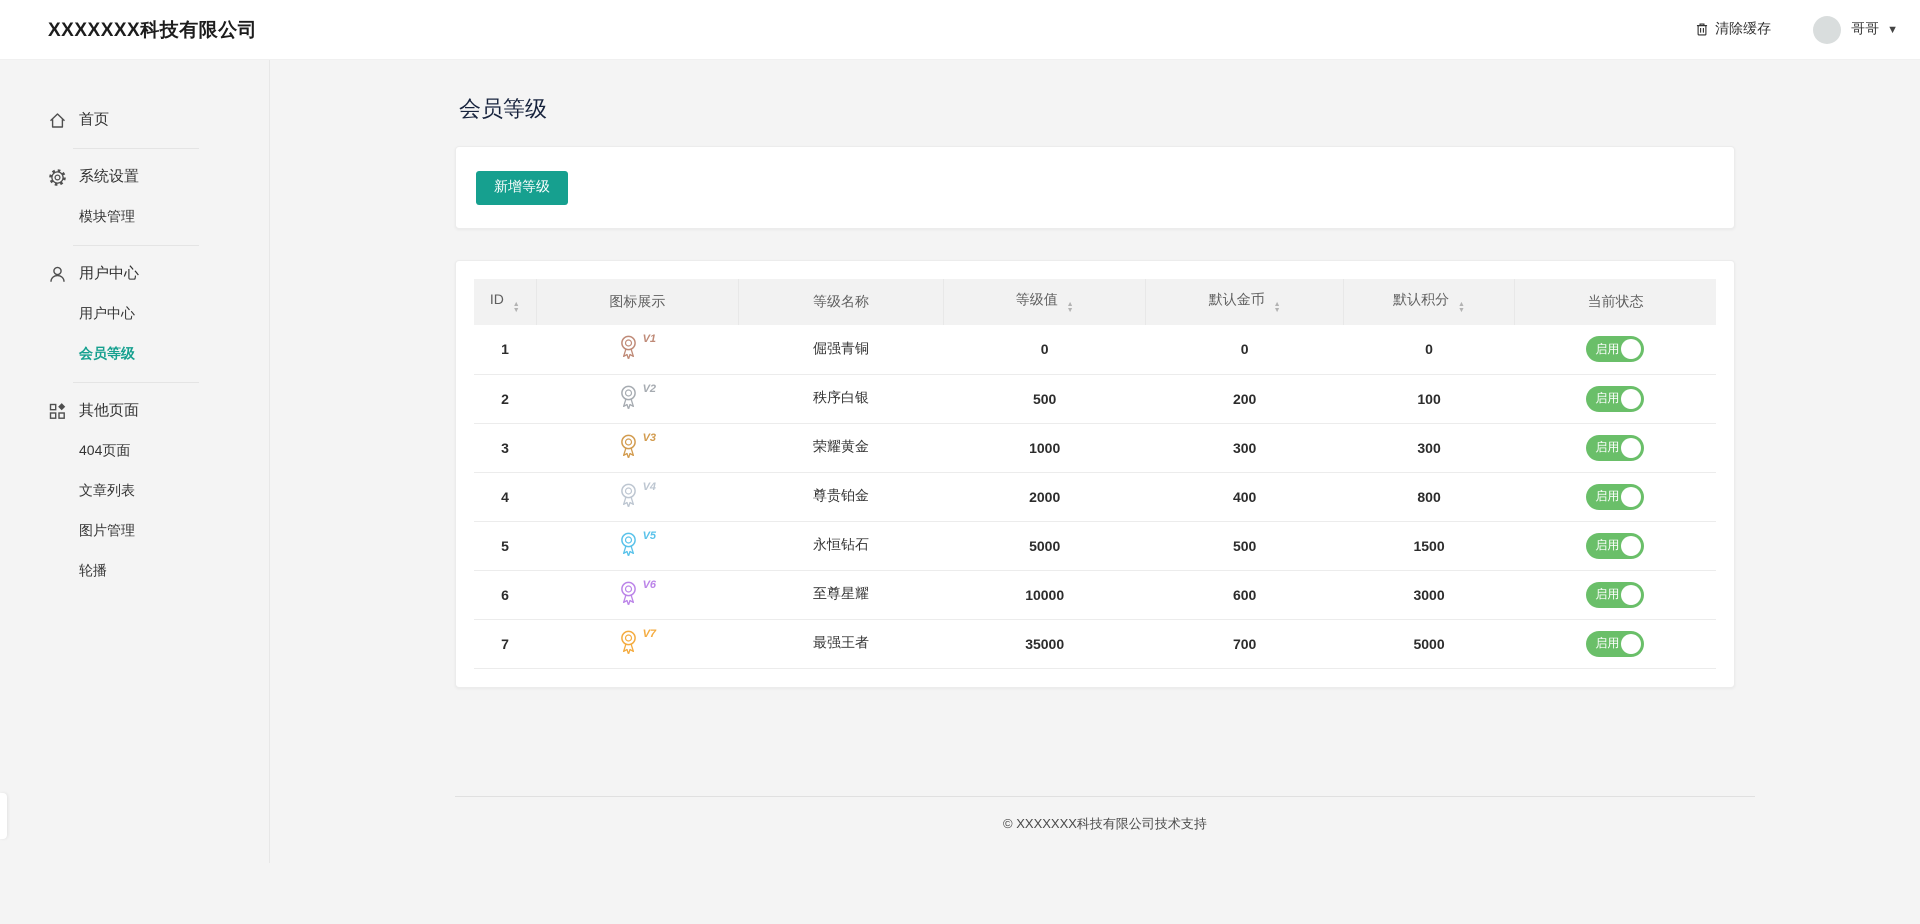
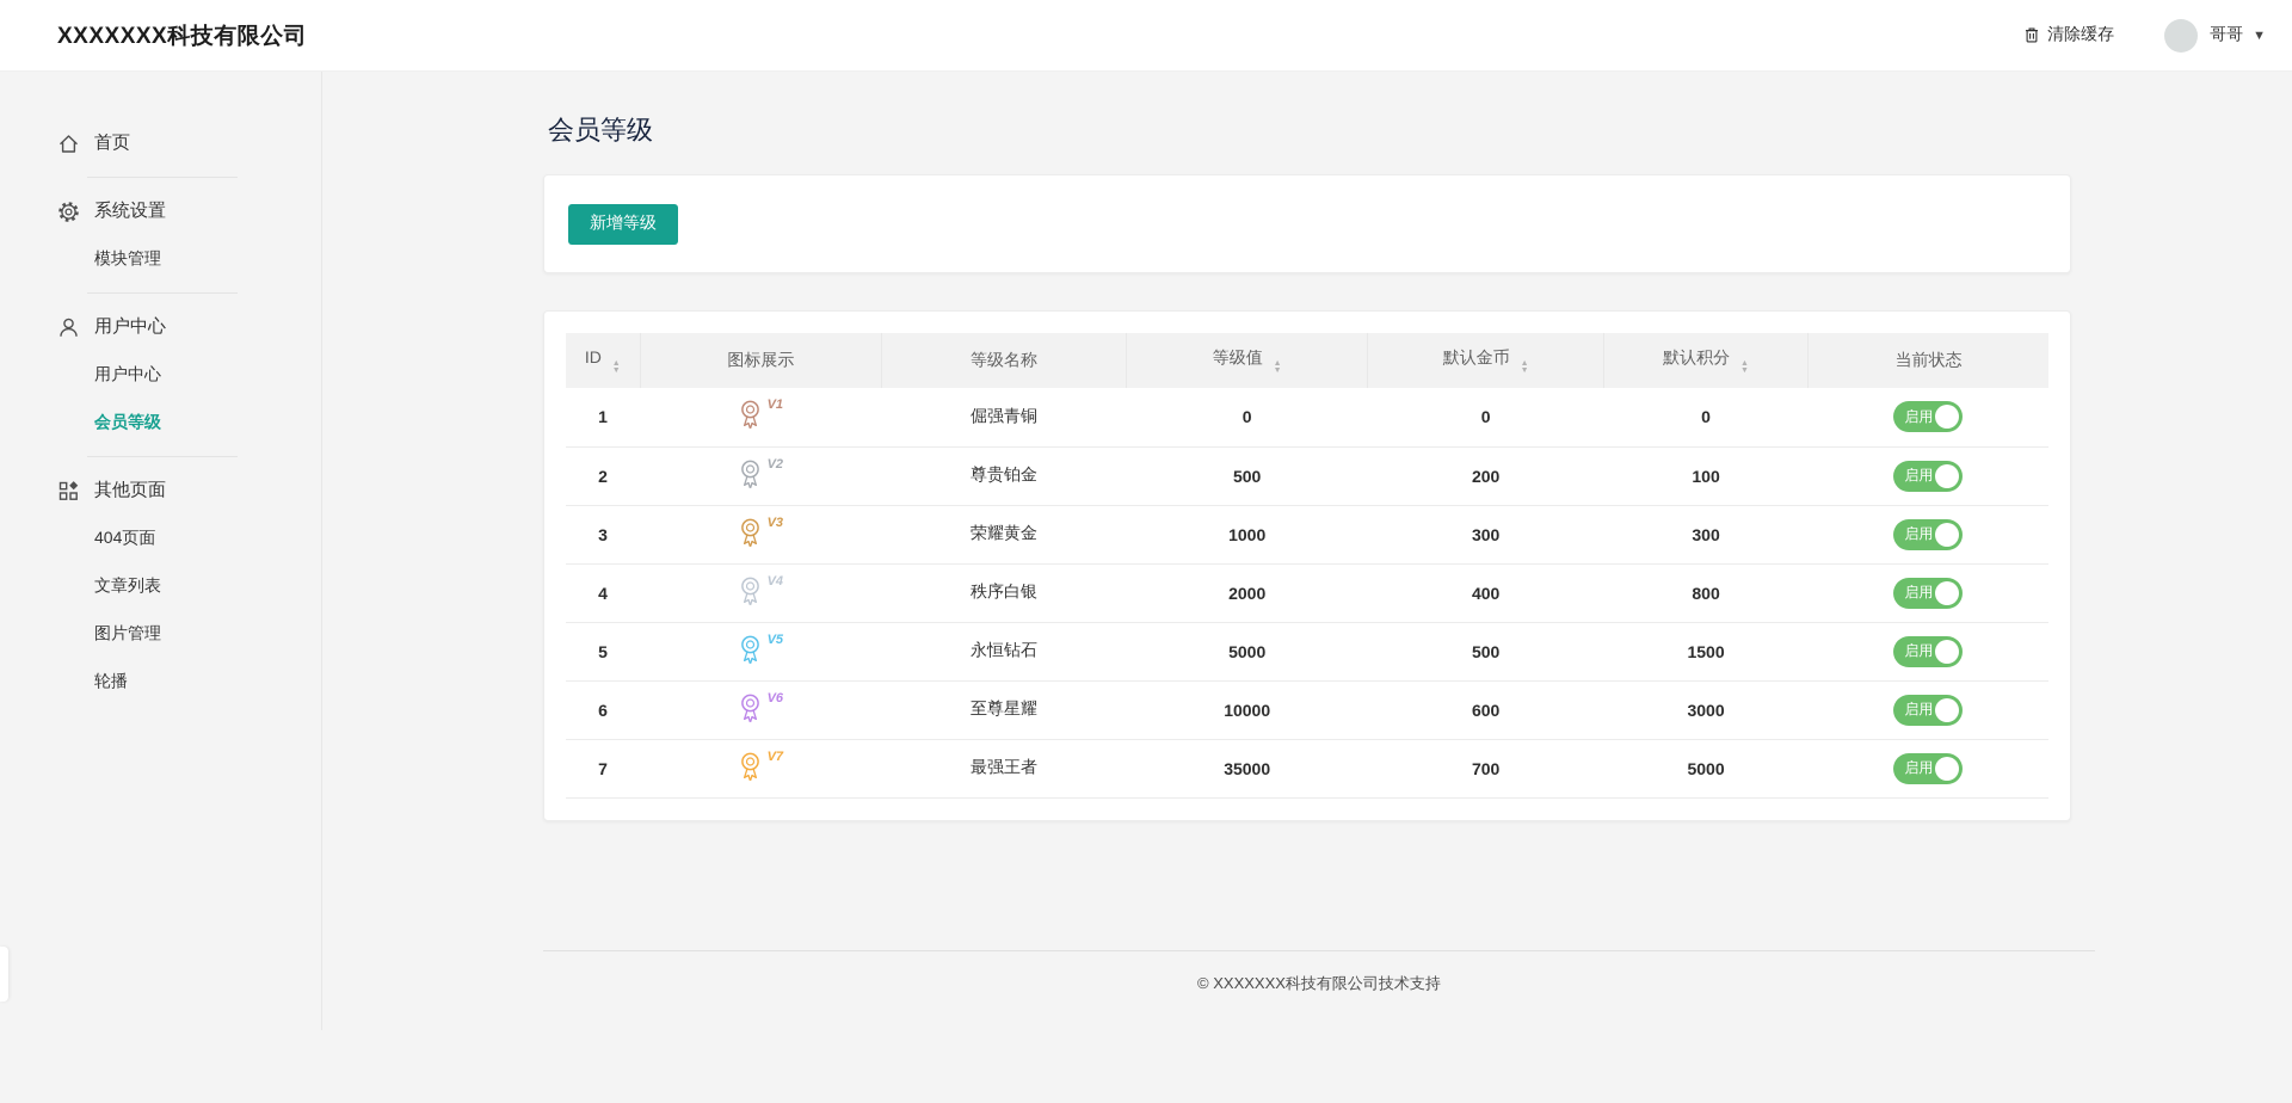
  XXXXXXX科技有限公司
  清除缓存
  哥哥
  ▼
  首页
  系统设置
  模块管理
  用户中心
  用户中心
  会员等级
  其他页面
  404页面
  文章列表
  图片管理
  轮播
  会员等级
  新增等级
  ID	图标展示	等级名称	等级值	默认金币	默认积分	当前状态
  1	V1	倔强青铜	0	0	0	启用
- 2	V2	秩序白银	500	200	100	启用
+ 2	V2	尊贵铂金	500	200	100	启用
  3	V3	荣耀黄金	1000	300	300	启用
- 4	V4	尊贵铂金	2000	400	800	启用
+ 4	V4	秩序白银	2000	400	800	启用
  5	V5	永恒钻石	5000	500	1500	启用
  6	V6	至尊星耀	10000	600	3000	启用
  7	V7	最强王者	35000	700	5000	启用
  © XXXXXXX科技有限公司技术支持
